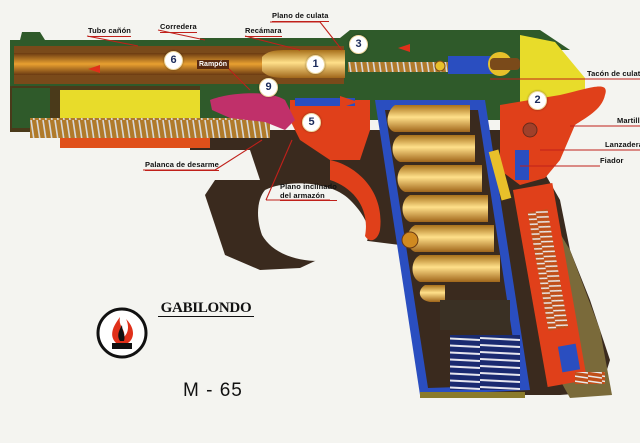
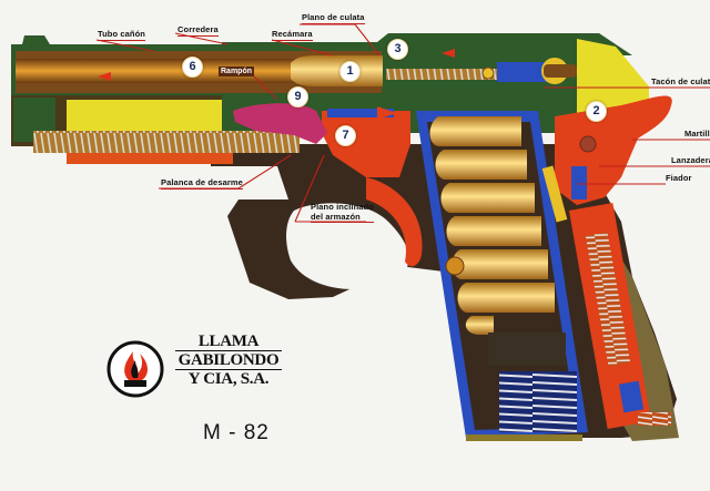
  Tubo cañón
  Corredera
  Plano de culata
  Recámara
  Tacón de culat
  Martill
  Lanzader
  Fiador
  Palanca de desarme
  Plano inclinado
  del armazón
  1
  2
  3
  9
- 5
+ 7
  6
+ LLAMA
  GABILONDO
+ Y CIA, S.A.
- M - 65
+ M - 82
